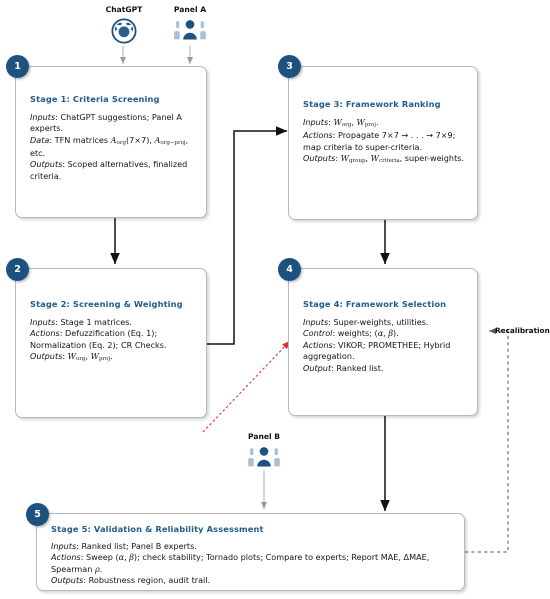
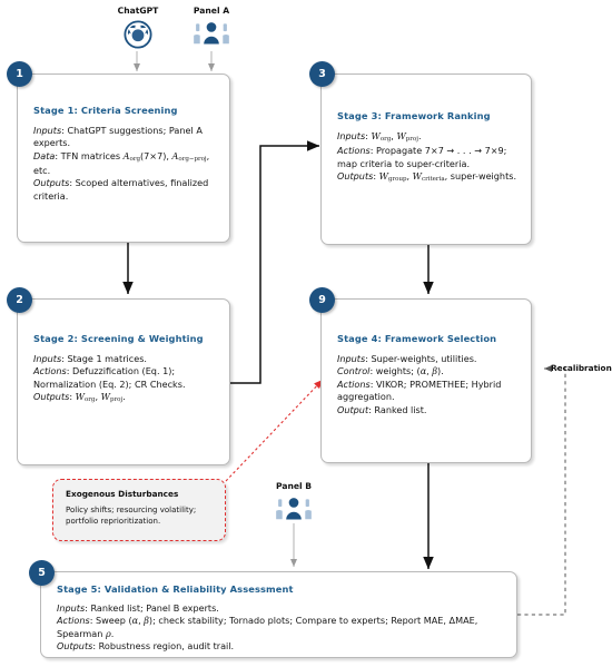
  ChatGPT
  Panel A
  Panel B
  1
  Stage 1: Criteria Screening
  Inputs: ChatGPT suggestions; Panel A experts.
  Data: TFN matrices A (7×7), A , etc.
  Outputs: Scoped alternatives, finalized criteria.
  2
  Stage 2: Screening & Weighting
  Inputs: Stage 1 matrices.
  Actions: Defuzzification (Eq. 1); Normalization (Eq. 2); CR Checks.
  3
  Stage 3: Framework Ranking
  Actions: Propagate 7×7 → . . . → 7×9; map criteria to super-criteria.
- 4
+ 9
  Stage 4: Framework Selection
  Inputs: Super-weights, utilities.
  Control: weights; (α, β).
  Actions: VIKOR; PROMETHEE; Hybrid aggregation.
  Output: Ranked list.
+ Exogenous Disturbances
+ Policy shifts; resourcing volatility; portfolio reprioritization.
  5
  Stage 5: Validation & Reliability Assessment
  Inputs: Ranked list; Panel B experts.
  Actions: Sweep (α, β); check stability; Tornado plots; Compare to experts; Report MAE, ΔMAE, Spearman ρ.
  Outputs: Robustness region, audit trail.
  Recalibration
